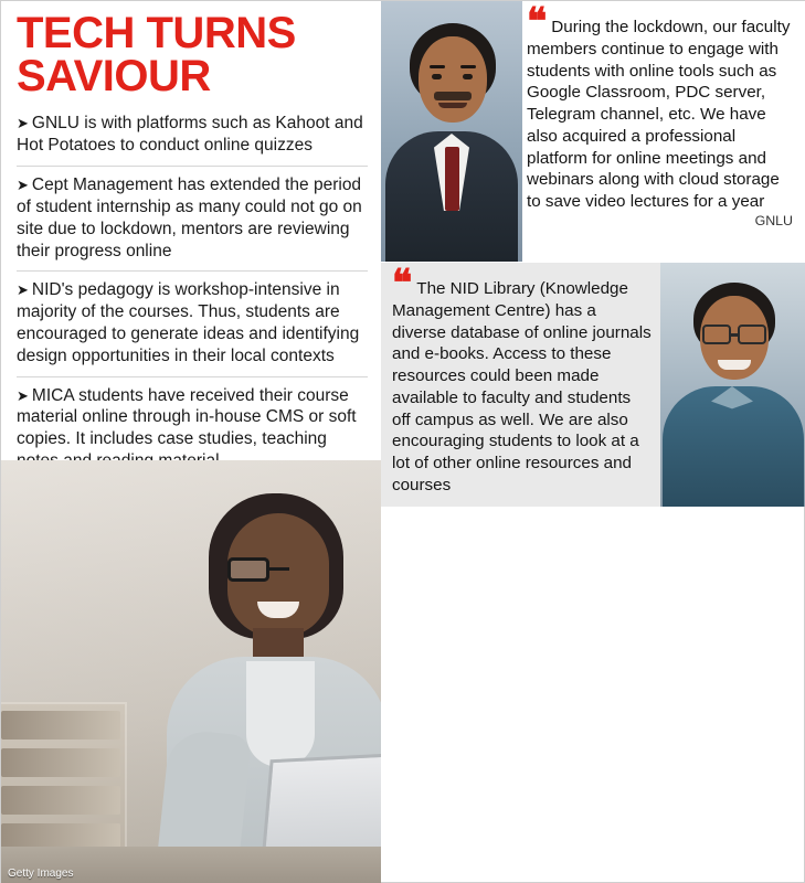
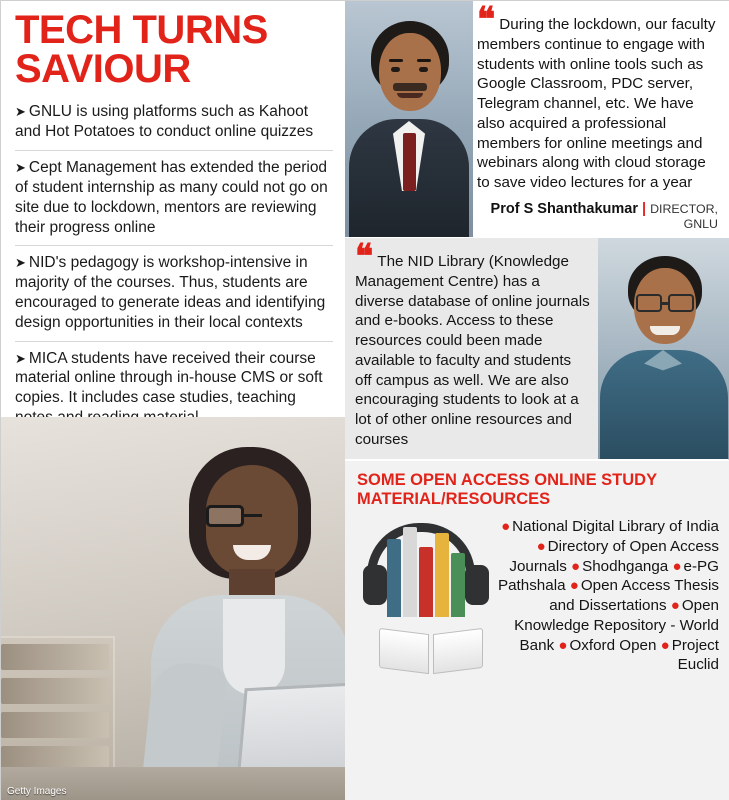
  TECH TURNS
  SAVIOUR
- ➤ GNLU is with platforms such as Kahoot and Hot Potatoes to conduct online quizzes
+ ➤ GNLU is using platforms such as Kahoot and Hot Potatoes to conduct online quizzes
  ➤ Cept Management has extended the period of student internship as many could not go on site due to lockdown, mentors are reviewing their progress online
  ➤ NID's pedagogy is workshop-intensive in majority of the courses. Thus, students are encouraged to generate ideas and identifying design opportunities in their local contexts
  ➤ MICA students have received their course material online through in-house CMS or soft copies. It includes case studies, teaching
  Getty Images
- ❝ During the lockdown, our faculty members continue to engage with students with online tools such as Google Classroom, PDC server, Telegram channel, etc. We have also acquired a professional platform for online meetings and webinars along with cloud storage to save video lectures for a year
+ ❝ During the lockdown, our faculty members continue to engage with students with online tools such as Google Classroom, PDC server, Telegram channel, etc. We have also acquired a professional members for online meetings and webinars along with cloud storage to save video lectures for a year
+ Prof S Shanthakumar | DIRECTOR,
  GNLU
  ❝ The NID Library (Knowledge Management Centre) has a diverse database of online journals and e-books. Access to these resources could been made available to faculty and students off campus as well. We are also encouraging students to look at a lot of other online resources and courses
+ SOME OPEN ACCESS ONLINE STUDY
+ MATERIAL/RESOURCES
+ ●National Digital Library of India ●Directory of Open Access Journals ●Shodhganga ●e-PG Pathshala ●Open Access Thesis and Dissertations ●Open Knowledge Repository - World Bank ●Oxford Open ●Project Euclid
